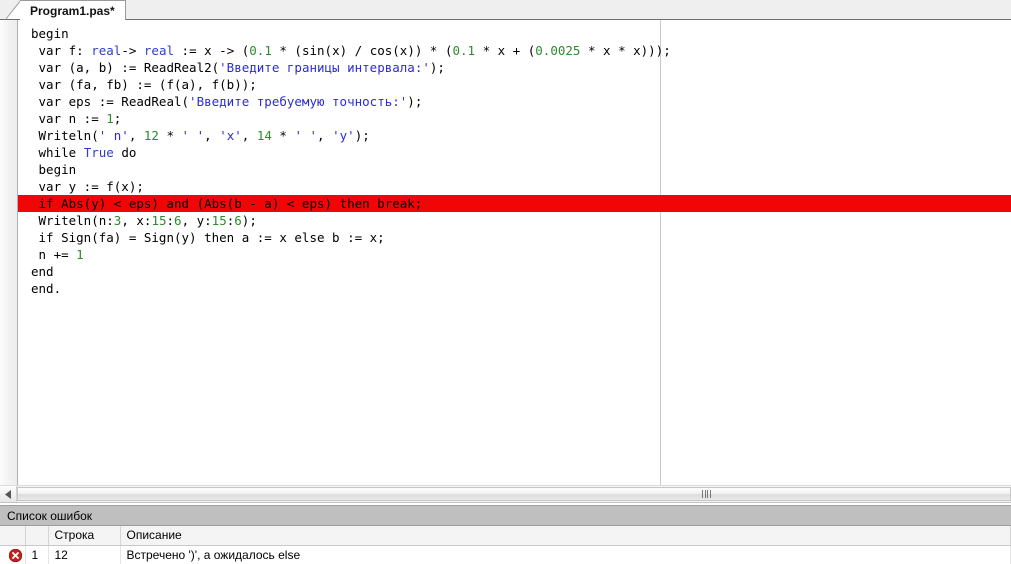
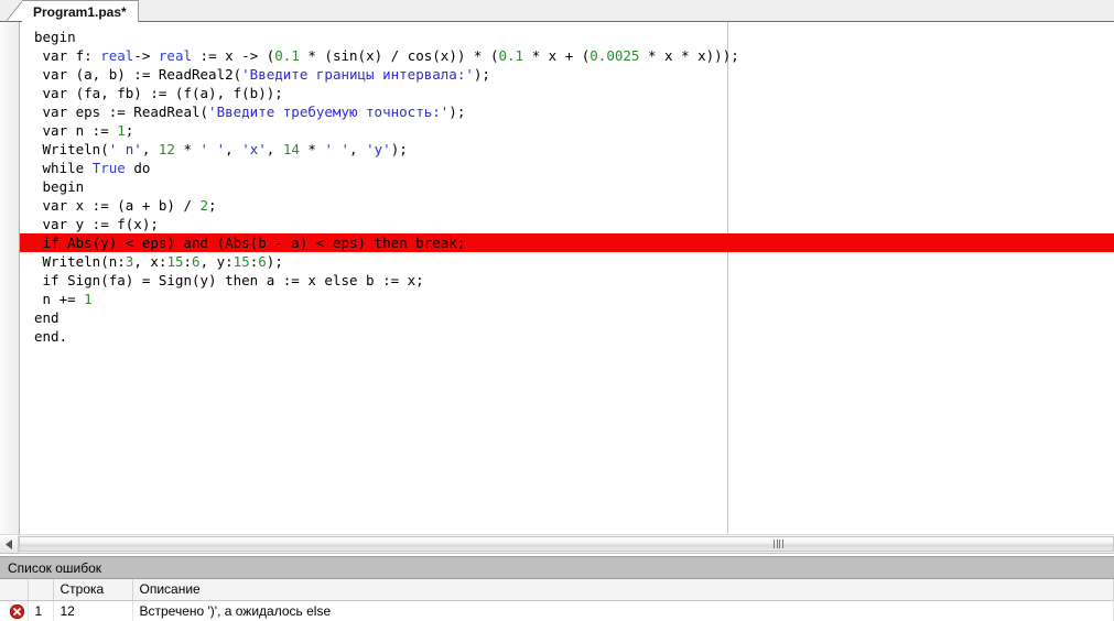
  Program1.pas*
  begin
  var f: real-> real := x -> (0.1 * (sin(x) / cos(x)) * (0.1 * x + (0.0025 * x * x)));
  var (a, b) := ReadReal2('Введите границы интервала:');
  var (fa, fb) := (f(a), f(b));
  var eps := ReadReal('Введите требуемую точность:');
  var n := 1;
  Writeln(' n', 12 * ' ', 'x', 14 * ' ', 'y');
  while True do
  begin
+ var x := (a + b) / 2;
  var y := f(x);
  if Abs(y) < eps) and (Abs(b - a) < eps) then break;
  Writeln(n:3, x:15:6, y:15:6);
  if Sign(fa) = Sign(y) then a := x else b := x;
  n += 1
  end
  end.
  Список ошибок
  		Строка	Описание
  	1	12	Встречено ')', а ожидалось else
